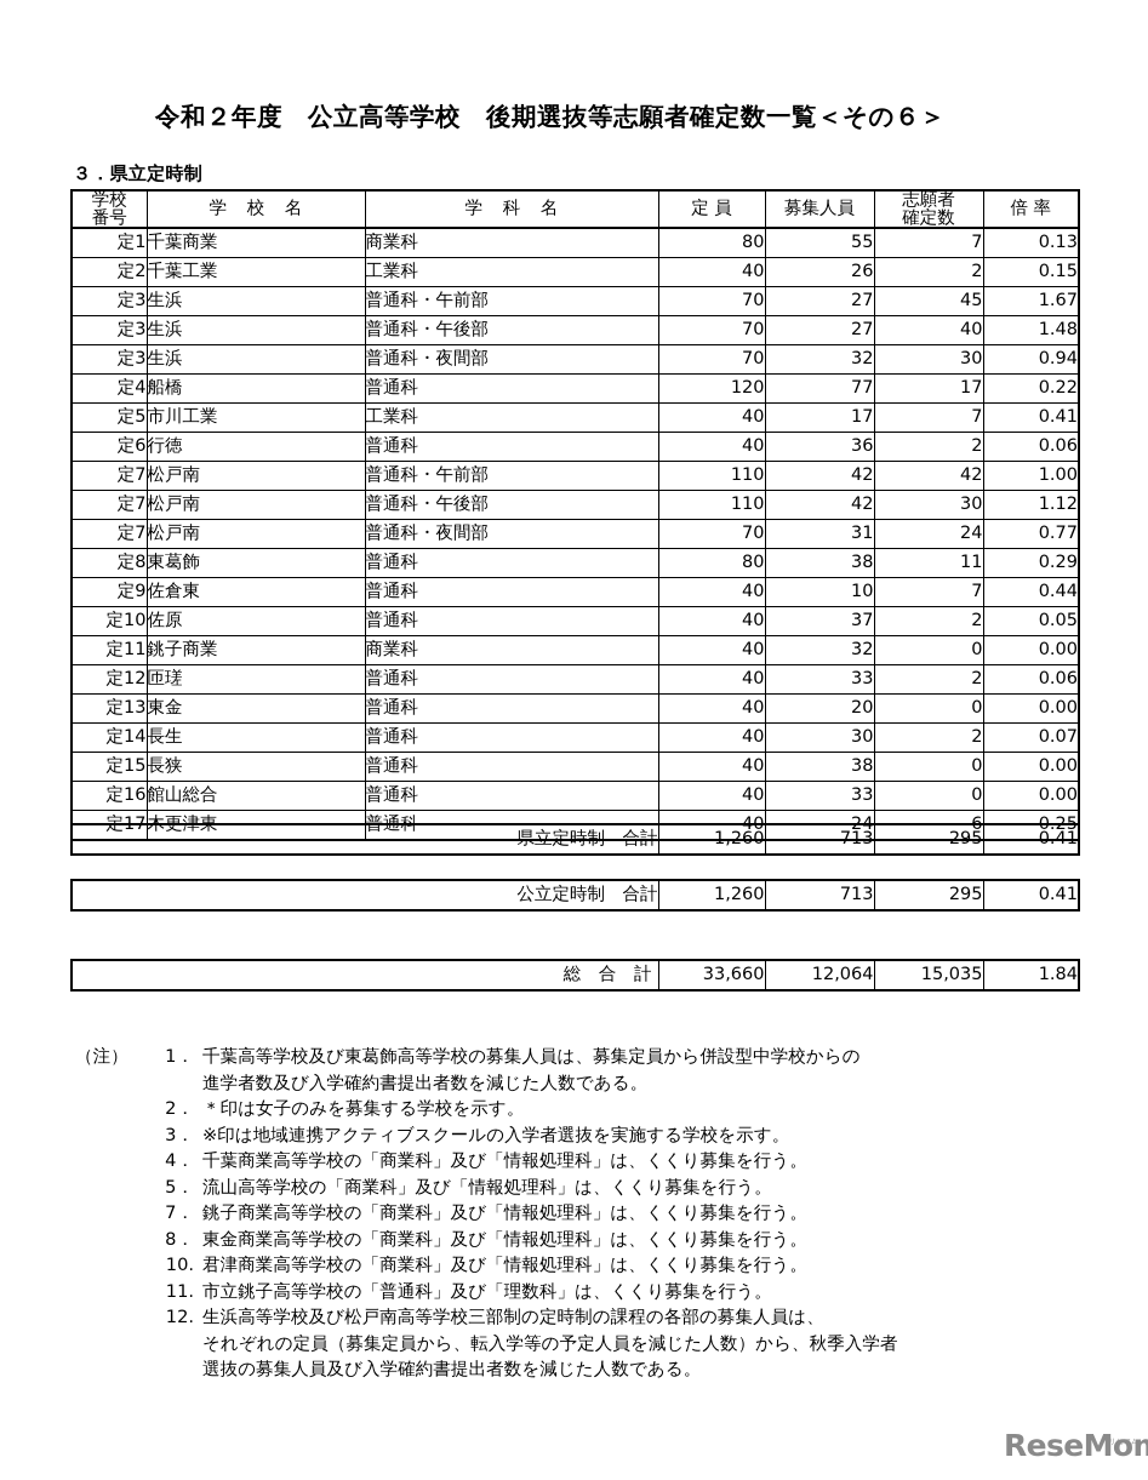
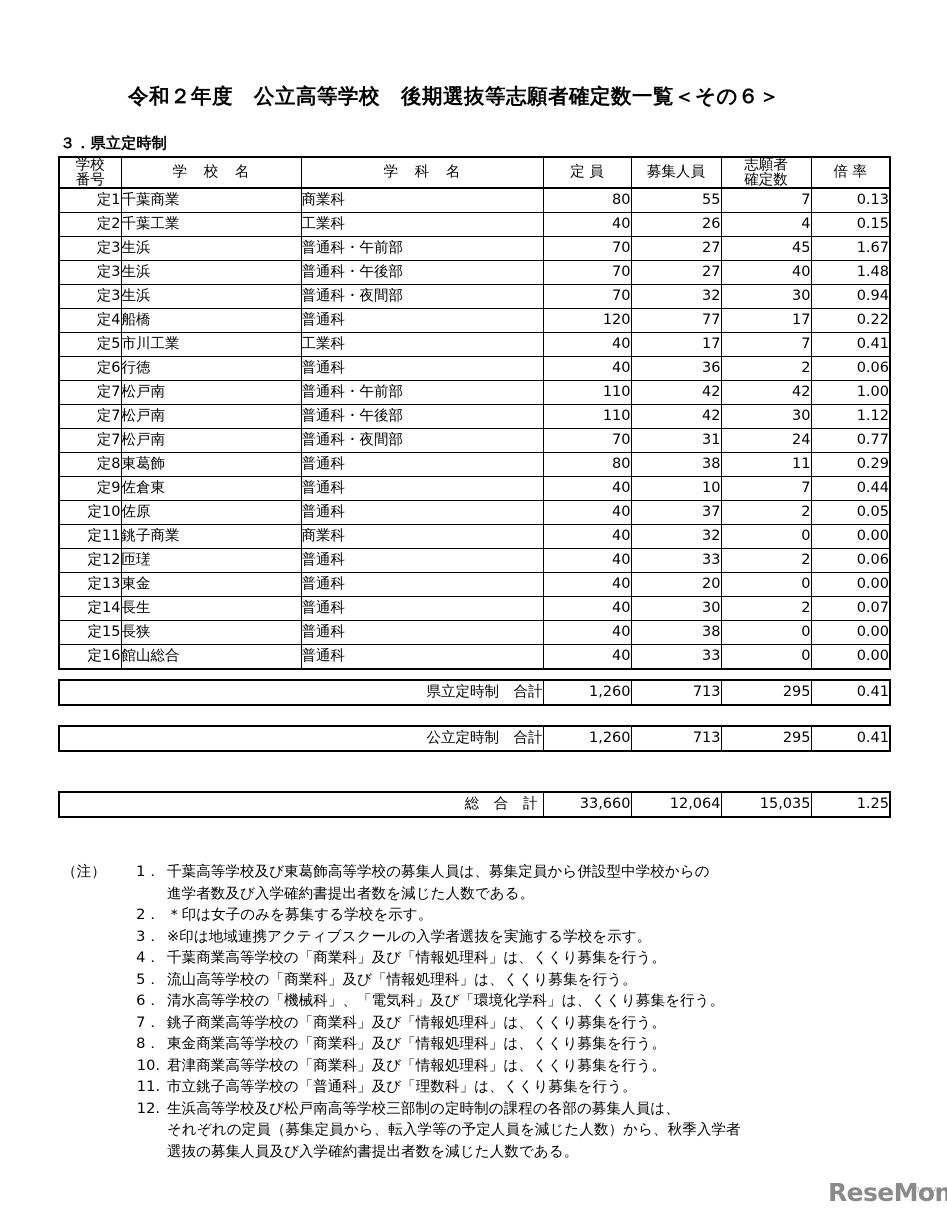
  令和２年度 公立高等学校 後期選抜等志願者確定数一覧＜その６＞
  ３．県立定時制
  学校 番号	学 校 名	学 科 名	定 員	募集人員	志願者 確定数	倍 率
  定1	千葉商業	商業科	80	55	7	0.13
- 定2	千葉工業	工業科	40	26	2	0.15
+ 定2	千葉工業	工業科	40	26	4	0.15
  定3	生浜	普通科・午前部	70	27	45	1.67
  定3	生浜	普通科・午後部	70	27	40	1.48
  定3	生浜	普通科・夜間部	70	32	30	0.94
  定4	船橋	普通科	120	77	17	0.22
  定5	市川工業	工業科	40	17	7	0.41
  定6	行徳	普通科	40	36	2	0.06
  定7	松戸南	普通科・午前部	110	42	42	1.00
  定7	松戸南	普通科・午後部	110	42	30	1.12
  定7	松戸南	普通科・夜間部	70	31	24	0.77
  定8	東葛飾	普通科	80	38	11	0.29
  定9	佐倉東	普通科	40	10	7	0.44
  定10	佐原	普通科	40	37	2	0.05
  定11	銚子商業	商業科	40	32	0	0.00
  定12	匝瑳	普通科	40	33	2	0.06
  定13	東金	普通科	40	20	0	0.00
  定14	長生	普通科	40	30	2	0.07
  定15	長狭	普通科	40	38	0	0.00
  定16	館山総合	普通科	40	33	0	0.00
- 定17	木更津東	普通科	40	24	6	0.25
  県立定時制 合計	1,260	713	295	0.41
  公立定時制 合計	1,260	713	295	0.41
- 総 合 計	33,660	12,064	15,035	1.84
+ 総 合 計	33,660	12,064	15,035	1.25
  （注）
  1．
  千葉高等学校及び東葛飾高等学校の募集人員は、募集定員から併設型中学校からの
  進学者数及び入学確約書提出者数を減じた人数である。
  2．
  ＊印は女子のみを募集する学校を示す。
  3．
  ※印は地域連携アクティブスクールの入学者選抜を実施する学校を示す。
  4．
  千葉商業高等学校の「商業科」及び「情報処理科」は、くくり募集を行う。
  5．
  流山高等学校の「商業科」及び「情報処理科」は、くくり募集を行う。
+ 6．
+ 清水高等学校の「機械科」、「電気科」及び「環境化学科」は、くくり募集を行う。
  7．
  銚子商業高等学校の「商業科」及び「情報処理科」は、くくり募集を行う。
  8．
  東金商業高等学校の「商業科」及び「情報処理科」は、くくり募集を行う。
  10.
  君津商業高等学校の「商業科」及び「情報処理科」は、くくり募集を行う。
  11.
  市立銚子高等学校の「普通科」及び「理数科」は、くくり募集を行う。
  12.
  生浜高等学校及び松戸南高等学校三部制の定時制の課程の各部の募集人員は、
  それぞれの定員（募集定員から、転入学等の予定人員を減じた人数）から、秋季入学者
  選抜の募集人員及び入学確約書提出者数を減じた人数である。
  ReseMo
